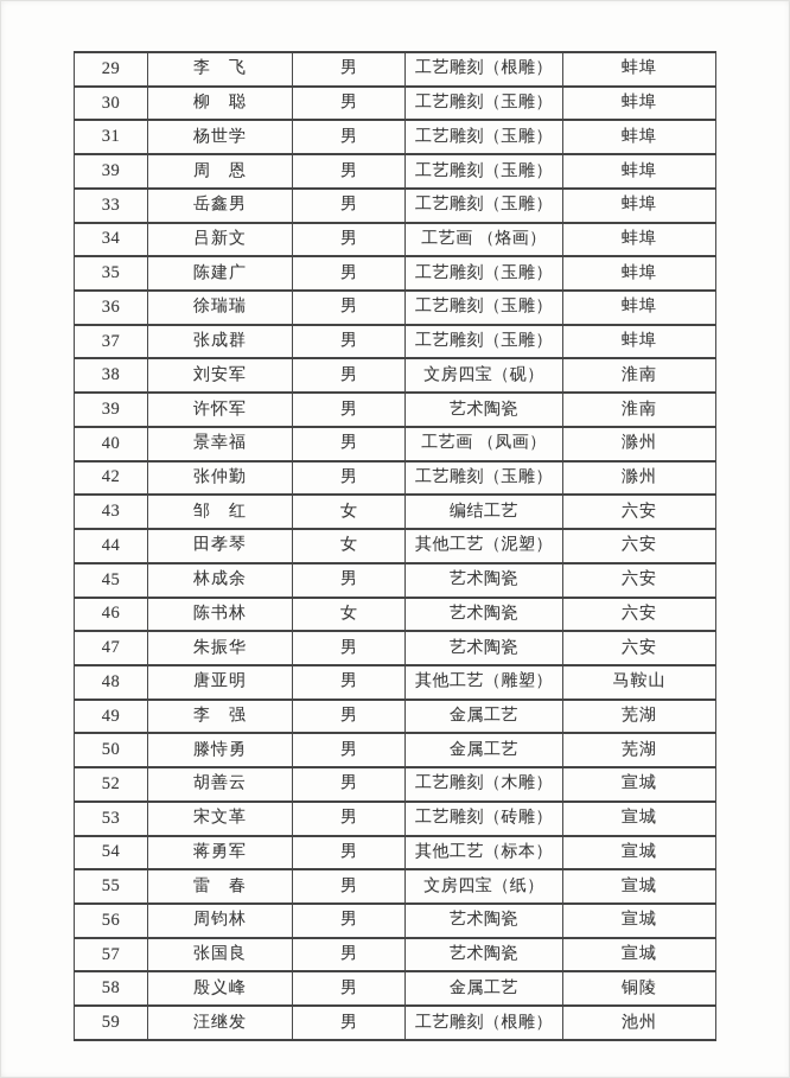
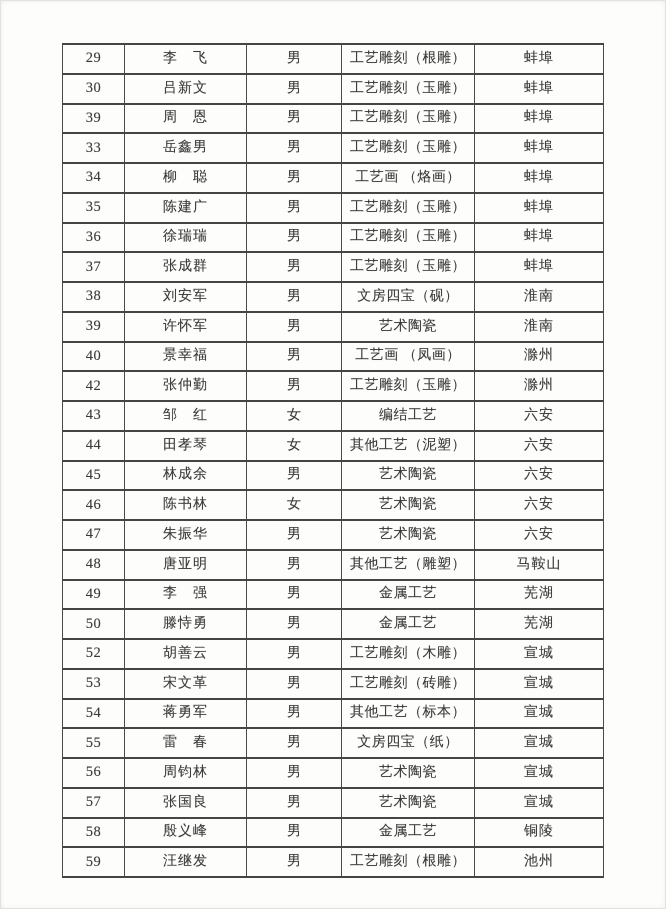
  29	李 飞	男	工艺雕刻（根雕）	蚌埠
- 30	柳 聪	男	工艺雕刻（玉雕）	蚌埠
+ 30	吕新文	男	工艺雕刻（玉雕）	蚌埠
- 31	杨世学	男	工艺雕刻（玉雕）	蚌埠
  39	周 恩	男	工艺雕刻（玉雕）	蚌埠
  33	岳鑫男	男	工艺雕刻（玉雕）	蚌埠
- 34	吕新文	男	工艺画 （烙画）	蚌埠
+ 34	柳 聪	男	工艺画 （烙画）	蚌埠
  35	陈建广	男	工艺雕刻（玉雕）	蚌埠
  36	徐瑞瑞	男	工艺雕刻（玉雕）	蚌埠
  37	张成群	男	工艺雕刻（玉雕）	蚌埠
  38	刘安军	男	文房四宝（砚）	淮南
  39	许怀军	男	艺术陶瓷	淮南
  40	景幸福	男	工艺画 （凤画）	滁州
  42	张仲勤	男	工艺雕刻（玉雕）	滁州
  43	邹 红	女	编结工艺	六安
  44	田孝琴	女	其他工艺（泥塑）	六安
  45	林成余	男	艺术陶瓷	六安
  46	陈书林	女	艺术陶瓷	六安
  47	朱振华	男	艺术陶瓷	六安
  48	唐亚明	男	其他工艺（雕塑）	马鞍山
  49	李 强	男	金属工艺	芜湖
  50	滕恃勇	男	金属工艺	芜湖
  52	胡善云	男	工艺雕刻（木雕）	宣城
  53	宋文革	男	工艺雕刻（砖雕）	宣城
  54	蒋勇军	男	其他工艺（标本）	宣城
  55	雷 春	男	文房四宝（纸）	宣城
  56	周钧林	男	艺术陶瓷	宣城
  57	张国良	男	艺术陶瓷	宣城
  58	殷义峰	男	金属工艺	铜陵
  59	汪继发	男	工艺雕刻（根雕）	池州
